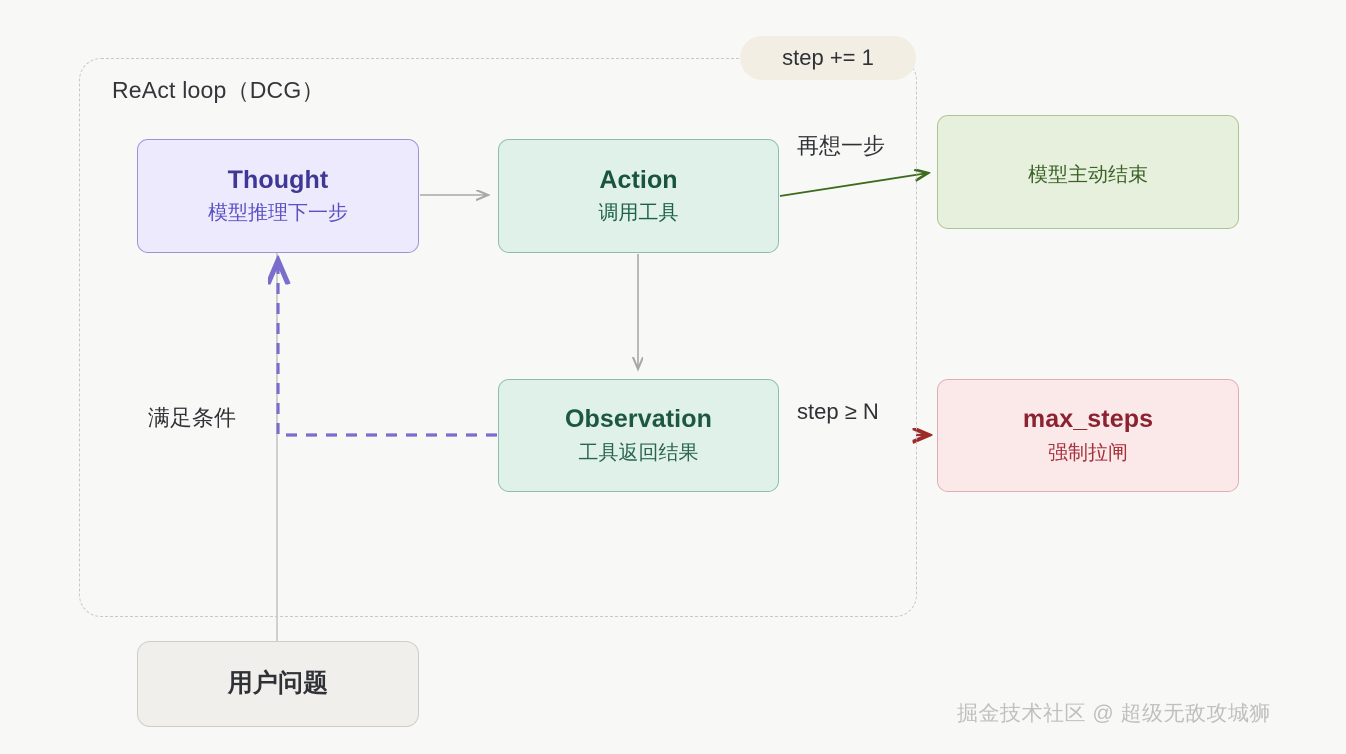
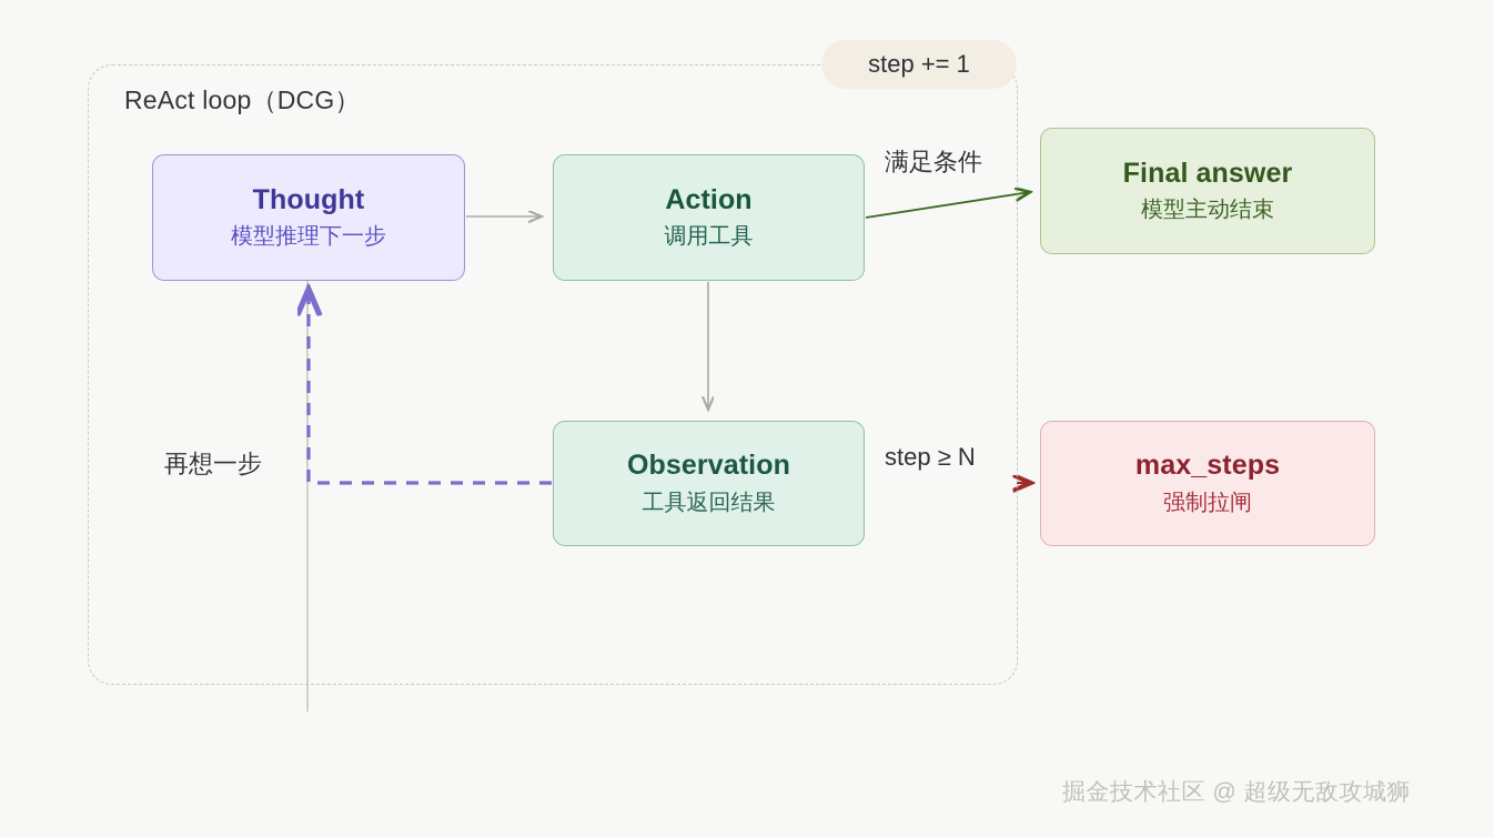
  ReAct loop（DCG）
  step += 1
  Thought
  模型推理下一步
  Action
  调用工具
+ Final answer
  模型主动结束
  Observation
  工具返回结果
  max_steps
  强制拉闸
- 用户问题
- 再想一步
+ 满足条件
  step ≥ N
- 满足条件
+ 再想一步
  掘金技术社区 @ 超级无敌攻城狮
